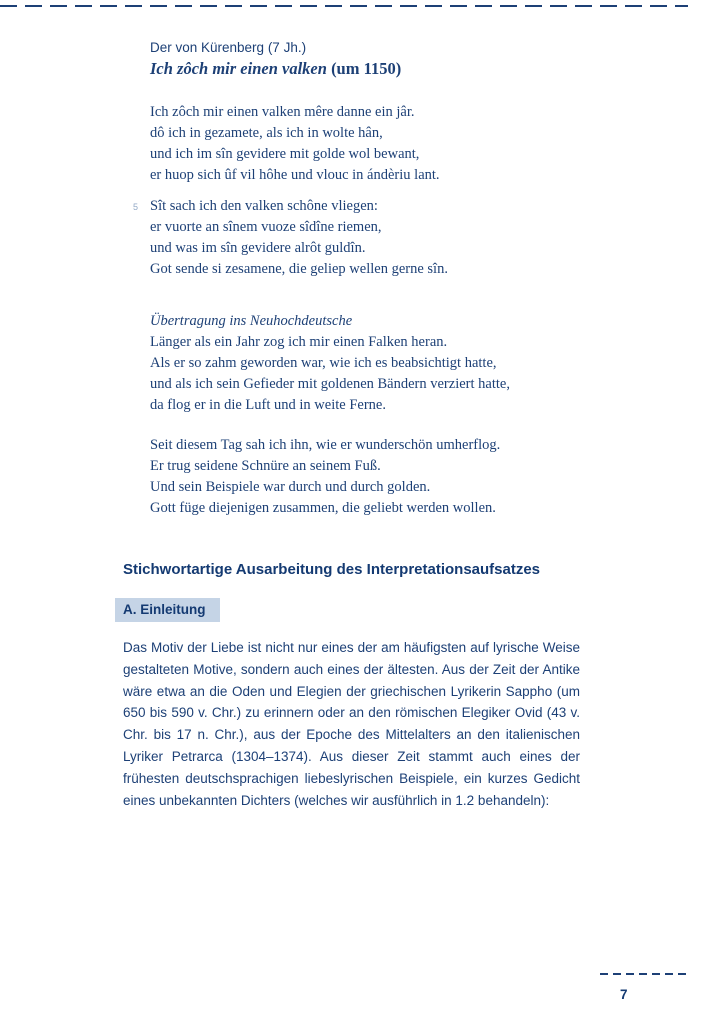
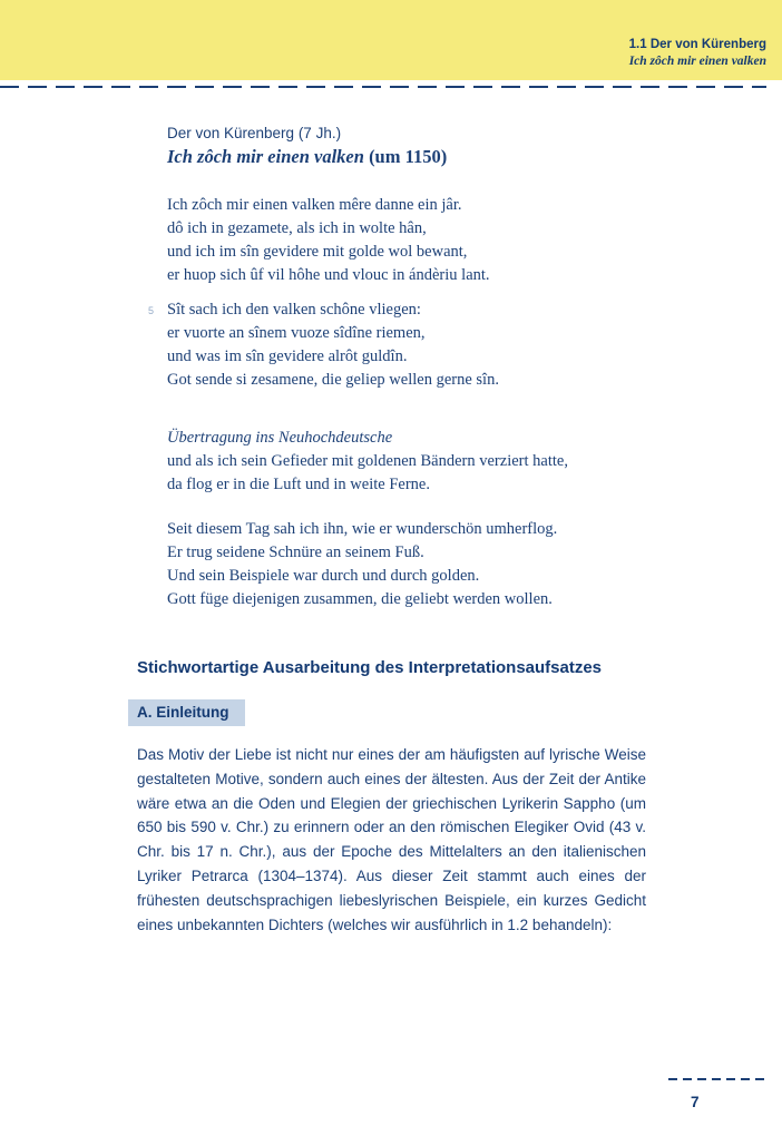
+ 1.1 Der von Kürenberg
+ Ich zôch mir einen valken
  Der von Kürenberg (7 Jh.)
  Ich zôch mir einen valken (um 1150)
  Ich zôch mir einen valken mêre danne ein jâr.
  dô ich in gezamete, als ich in wolte hân,
  und ich im sîn gevidere mit golde wol bewant,
  er huop sich ûf vil hôhe und vlouc in ándèriu lant.
  5
  Sît sach ich den valken schône vliegen:
  er vuorte an sînem vuoze sîdîne riemen,
  und was im sîn gevidere alrôt guldîn.
  Got sende si zesamene, die geliep wellen gerne sîn.
  Übertragung ins Neuhochdeutsche
- Länger als ein Jahr zog ich mir einen Falken heran.
- Als er so zahm geworden war, wie ich es beabsichtigt hatte,
  und als ich sein Gefieder mit goldenen Bändern verziert hatte,
  da flog er in die Luft und in weite Ferne.
  Seit diesem Tag sah ich ihn, wie er wunderschön umherflog.
  Er trug seidene Schnüre an seinem Fuß.
  Und sein Beispiele war durch und durch golden.
  Gott füge diejenigen zusammen, die geliebt werden wollen.
  Stichwortartige Ausarbeitung des Interpretationsaufsatzes
  A. Einleitung
  Das Motiv der Liebe ist nicht nur eines der am häufigsten auf lyrische Weise gestalteten Motive, sondern auch eines der ältesten. Aus der Zeit der Antike wäre etwa an die Oden und Elegien der griechischen Lyrikerin Sappho (um 650 bis 590 v. Chr.) zu erinnern oder an den römischen Elegiker Ovid (43 v. Chr. bis 17 n. Chr.), aus der Epoche des Mittelalters an den italienischen Lyriker Petrarca (1304–1374). Aus dieser Zeit stammt auch eines der frühesten deutschsprachigen liebeslyrischen Beispiele, ein kurzes Gedicht eines unbekannten Dichters (welches wir ausführlich in 1.2 behandeln):
  7
